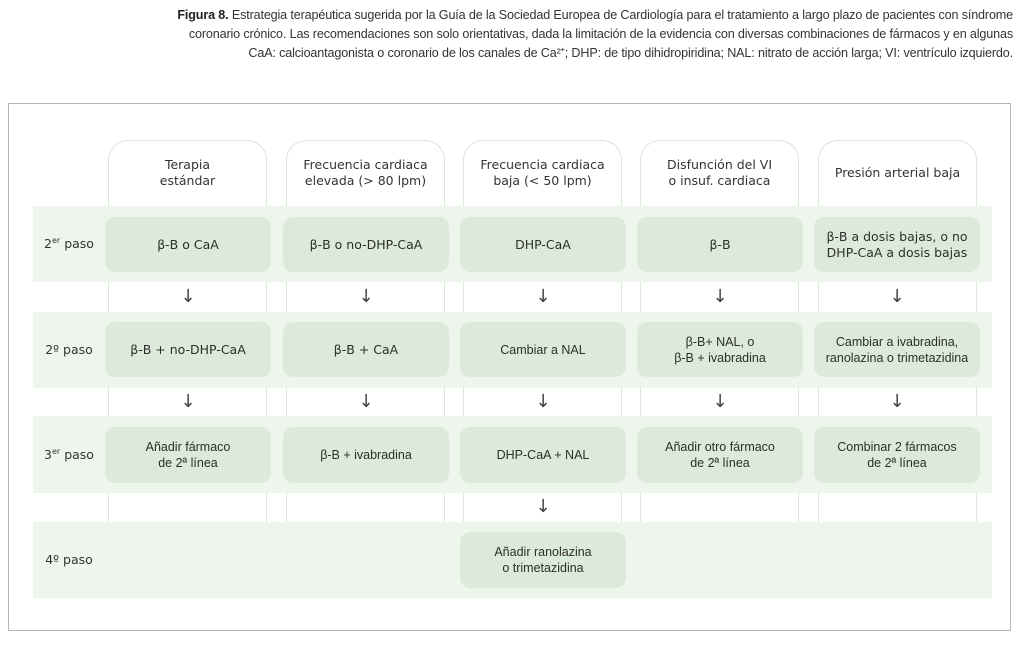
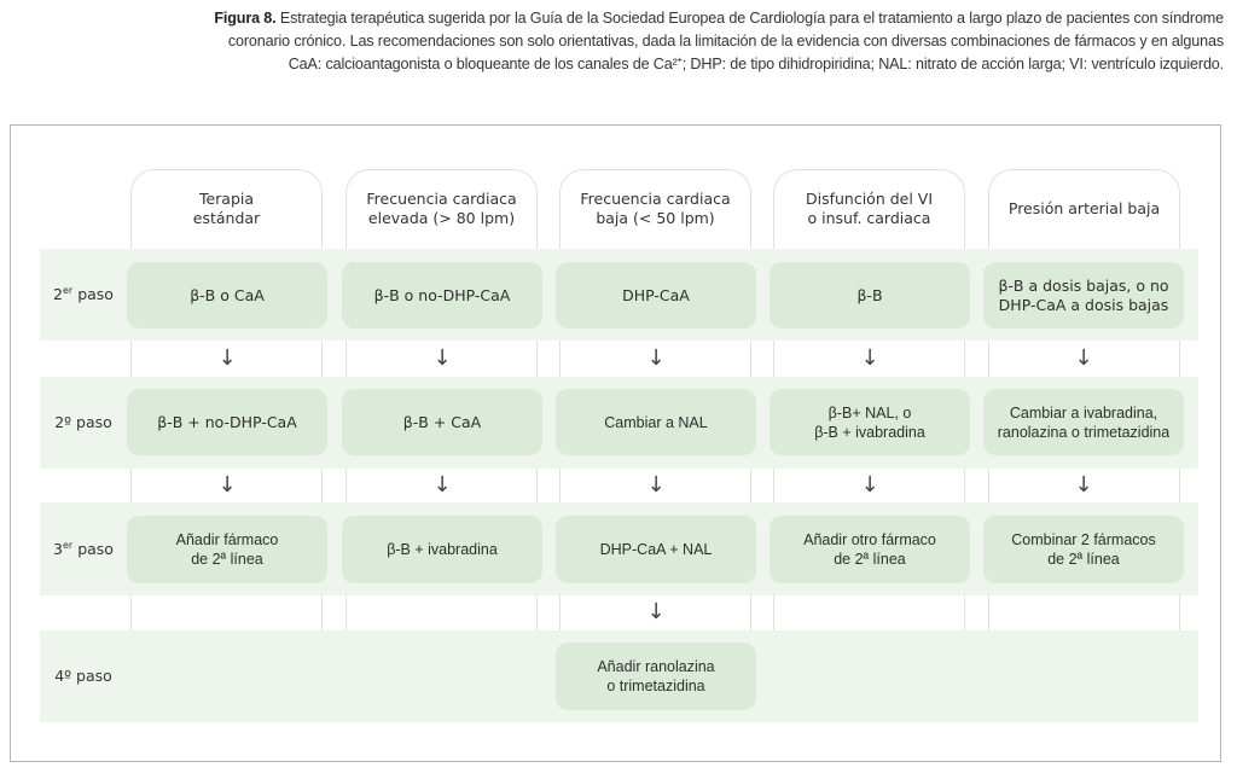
  Figura 8. Estrategia terapéutica sugerida por la Guía de la Sociedad Europea de Cardiología para el tratamiento a largo plazo de pacientes con síndrome
  coronario crónico. Las recomendaciones son solo orientativas, dada la limitación de la evidencia con diversas combinaciones de fármacos y en algunas
- CaA: calcioantagonista o coronario de los canales de Ca²⁺; DHP: de tipo dihidropiridina; NAL: nitrato de acción larga; VI: ventrículo izquierdo.
+ CaA: calcioantagonista o bloqueante de los canales de Ca²⁺; DHP: de tipo dihidropiridina; NAL: nitrato de acción larga; VI: ventrículo izquierdo.
  Terapia
  estándar
  Frecuencia cardiaca
  elevada (> 80 lpm)
  Frecuencia cardiaca
  baja (< 50 lpm)
  Disfunción del VI
  o insuf. cardiaca
  Presión arterial baja
  2er paso
  2º paso
  3er paso
  4º paso
  β-B o CaA
  β-B o no-DHP-CaA
  DHP-CaA
  β-B
  β-B a dosis bajas, o no
  DHP-CaA a dosis bajas
  ↓
  ↓
  ↓
  ↓
  ↓
  β-B + no-DHP-CaA
  β-B + CaA
  Cambiar a NAL
  β-B+ NAL, o
  β-B + ivabradina
  Cambiar a ivabradina,
  ranolazina o trimetazidina
  ↓
  ↓
  ↓
  ↓
  ↓
  Añadir fármaco
  de 2ª línea
  β-B + ivabradina
  DHP-CaA + NAL
  Añadir otro fármaco
  de 2ª línea
  Combinar 2 fármacos
  de 2ª línea
  ↓
  Añadir ranolazina
  o trimetazidina
